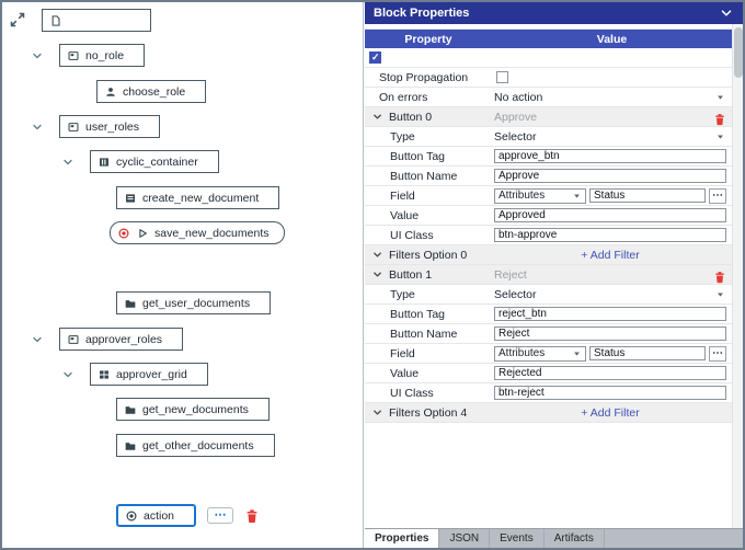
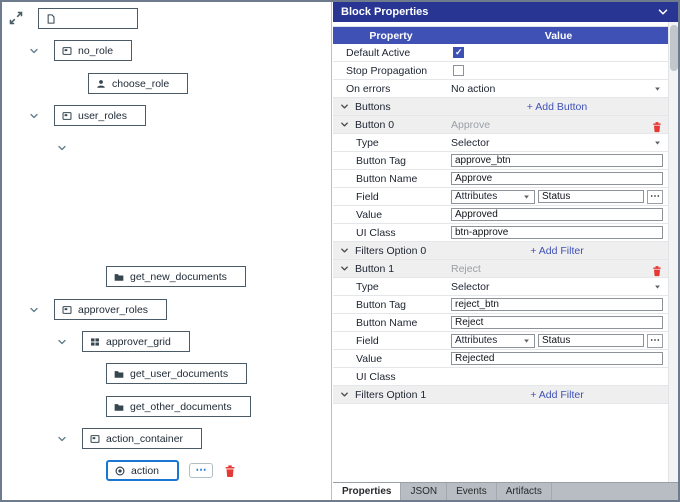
  no_role
  choose_role
  user_roles
- cyclic_container
- create_new_document
- save_new_documents
- get_user_documents
+ get_new_documents
  approver_roles
  approver_grid
- get_new_documents
+ get_user_documents
  get_other_documents
+ action_container
  action
  ⋯
  Block Properties
  Property
  Value
+ Default Active
  Stop Propagation
  On errors
  No action
+ Buttons
+ + Add Button
  Button 0
  Approve
  Type
  Selector
  Button Tag
  approve_btn
  Button Name
  Approve
  Field
  Attributes
  Status
  ⋯
  Value
  Approved
  UI Class
  btn-approve
  Filters Option 0
  + Add Filter
  Button 1
  Reject
  Type
  Selector
  Button Tag
  reject_btn
  Button Name
  Reject
  Field
  Attributes
  Status
  ⋯
  Value
  Rejected
  UI Class
- btn-reject
- Filters Option 4
+ Filters Option 1
  + Add Filter
  Properties
  JSON
  Events
  Artifacts
